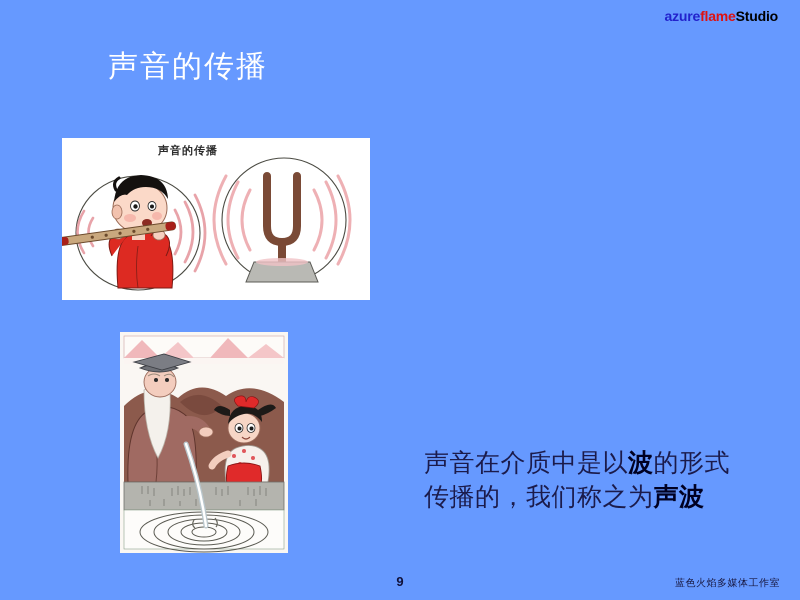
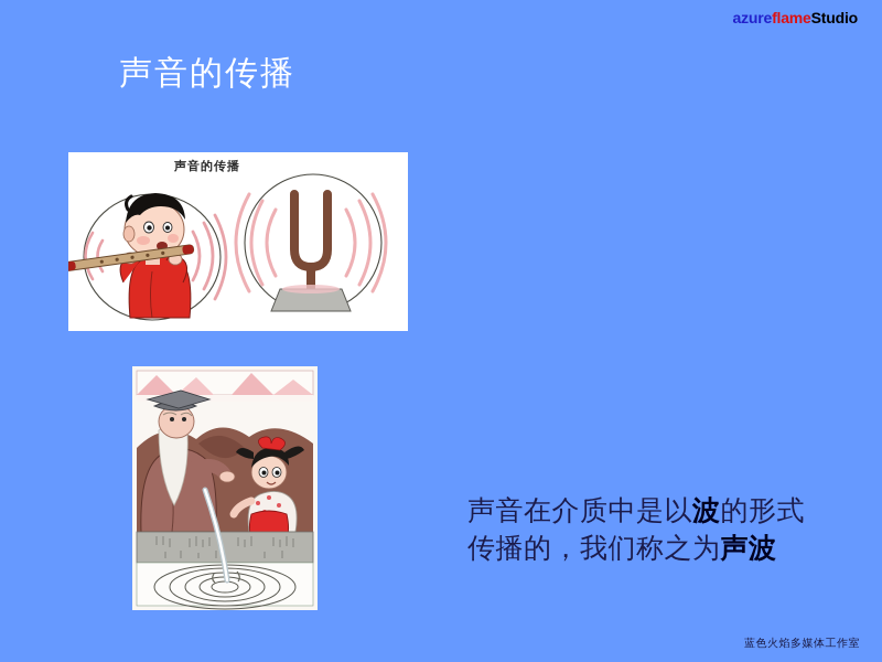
  azureflameStudio
  声音的传播
  声音的传播
  声音在介质中是以波的形式
  传播的，我们称之为声波
- 9
  蓝色火焰多媒体工作室
